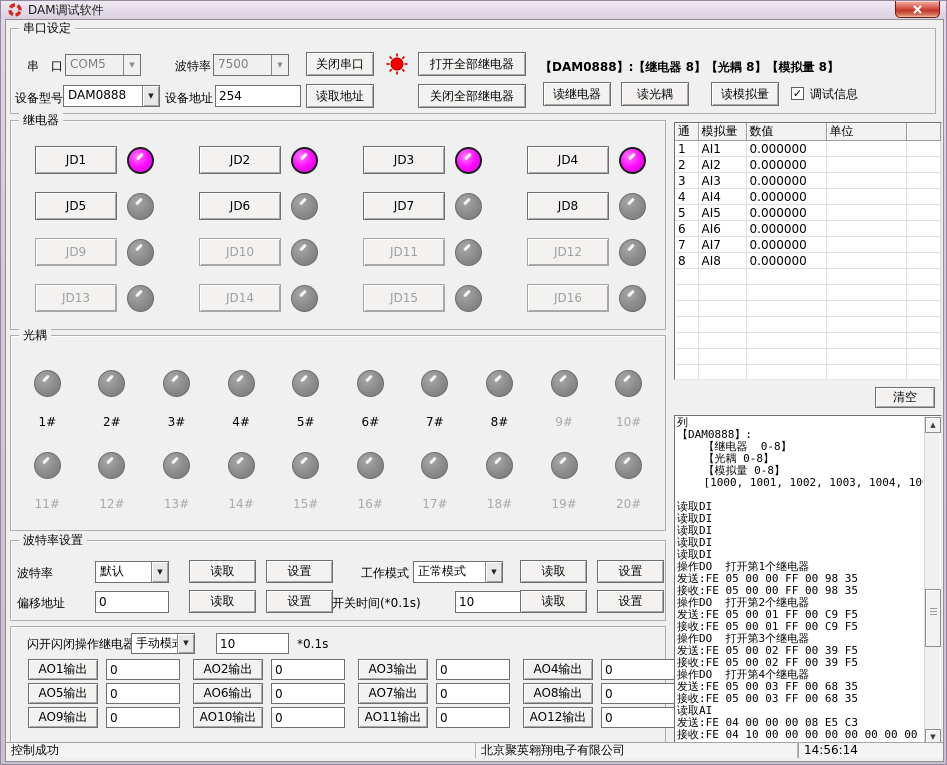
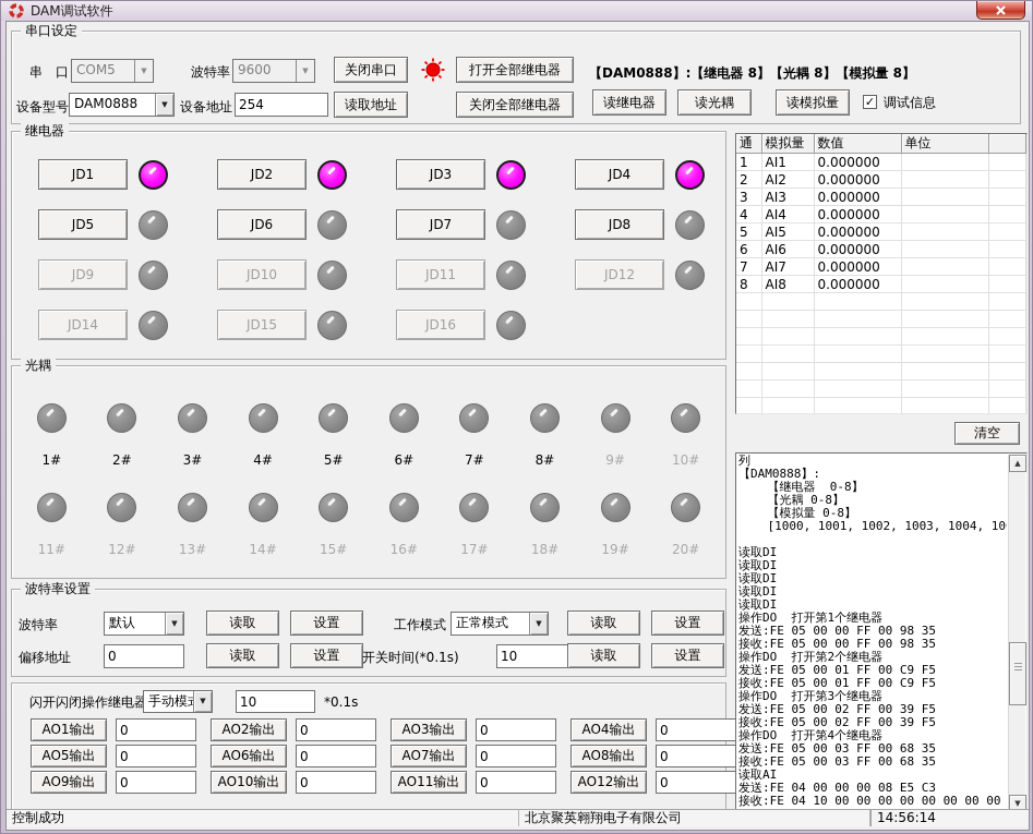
  DAM调试软件
  串口设定
  串 口
  COM5
  ▼
  波特率
- 7500
+ 9600
  ▼
  关闭串口
  打开全部继电器
  【DAM0888】:【继电器 8】【光耦 8】【模拟量 8】
  设备型号
  DAM0888
  ▼
  设备地址
  254
  读取地址
  关闭全部继电器
  读继电器
  读光耦
  读模拟量
  ✓
  调试信息
  继电器
  JD1
  JD2
  JD3
  JD4
  JD5
  JD6
  JD7
  JD8
  JD9
  JD10
  JD11
  JD12
- JD13
  JD14
  JD15
  JD16
  通	模拟量	数值	单位
  1	AI1	0.000000
  2	AI2	0.000000
  3	AI3	0.000000
  4	AI4	0.000000
  5	AI5	0.000000
  6	AI6	0.000000
  7	AI7	0.000000
  8	AI8	0.000000
  光耦
  1#
  2#
  3#
  4#
  5#
  6#
  7#
  8#
  9#
  10#
  11#
  12#
  13#
  14#
  15#
  16#
  17#
  18#
  19#
  20#
  清空
  列
  【DAM0888】:
  【继电器 0-8】
  【光耦 0-8】
  【模拟量 0-8】
  [1000, 1001, 1002, 1003, 1004, 10
  读取DI
  读取DI
  读取DI
  读取DI
  读取DI
  操作DO 打开第1个继电器
  发送:FE 05 00 00 FF 00 98 35
  接收:FE 05 00 00 FF 00 98 35
  操作DO 打开第2个继电器
  发送:FE 05 00 01 FF 00 C9 F5
  接收:FE 05 00 01 FF 00 C9 F5
  操作DO 打开第3个继电器
  发送:FE 05 00 02 FF 00 39 F5
  接收:FE 05 00 02 FF 00 39 F5
  操作DO 打开第4个继电器
  发送:FE 05 00 03 FF 00 68 35
  接收:FE 05 00 03 FF 00 68 35
  读取AI
  发送:FE 04 00 00 00 08 E5 C3
  接收:FE 04 10 00 00 00 00 00 00 00 00
  ▲
  ▼
  波特率设置
  波特率
  默认
  ▼
  读取
  设置
  工作模式
  正常模式
  ▼
  读取
  设置
  偏移地址
  0
  读取
  设置
  开关时间(*0.1s)
  10
  读取
  设置
  闪开闪闭操作继电器
  手动模
  ▼
  10
  *0.1s
  AO1输出
  0
  AO2输出
  0
  AO3输出
  0
  AO4输出
  0
  AO5输出
  0
  AO6输出
  0
  AO7输出
  0
  AO8输出
  0
  AO9输出
  0
  AO10输出
  0
  AO11输出
  0
  AO12输出
  0
  控制成功
  北京聚英翱翔电子有限公司
  14:56:14
